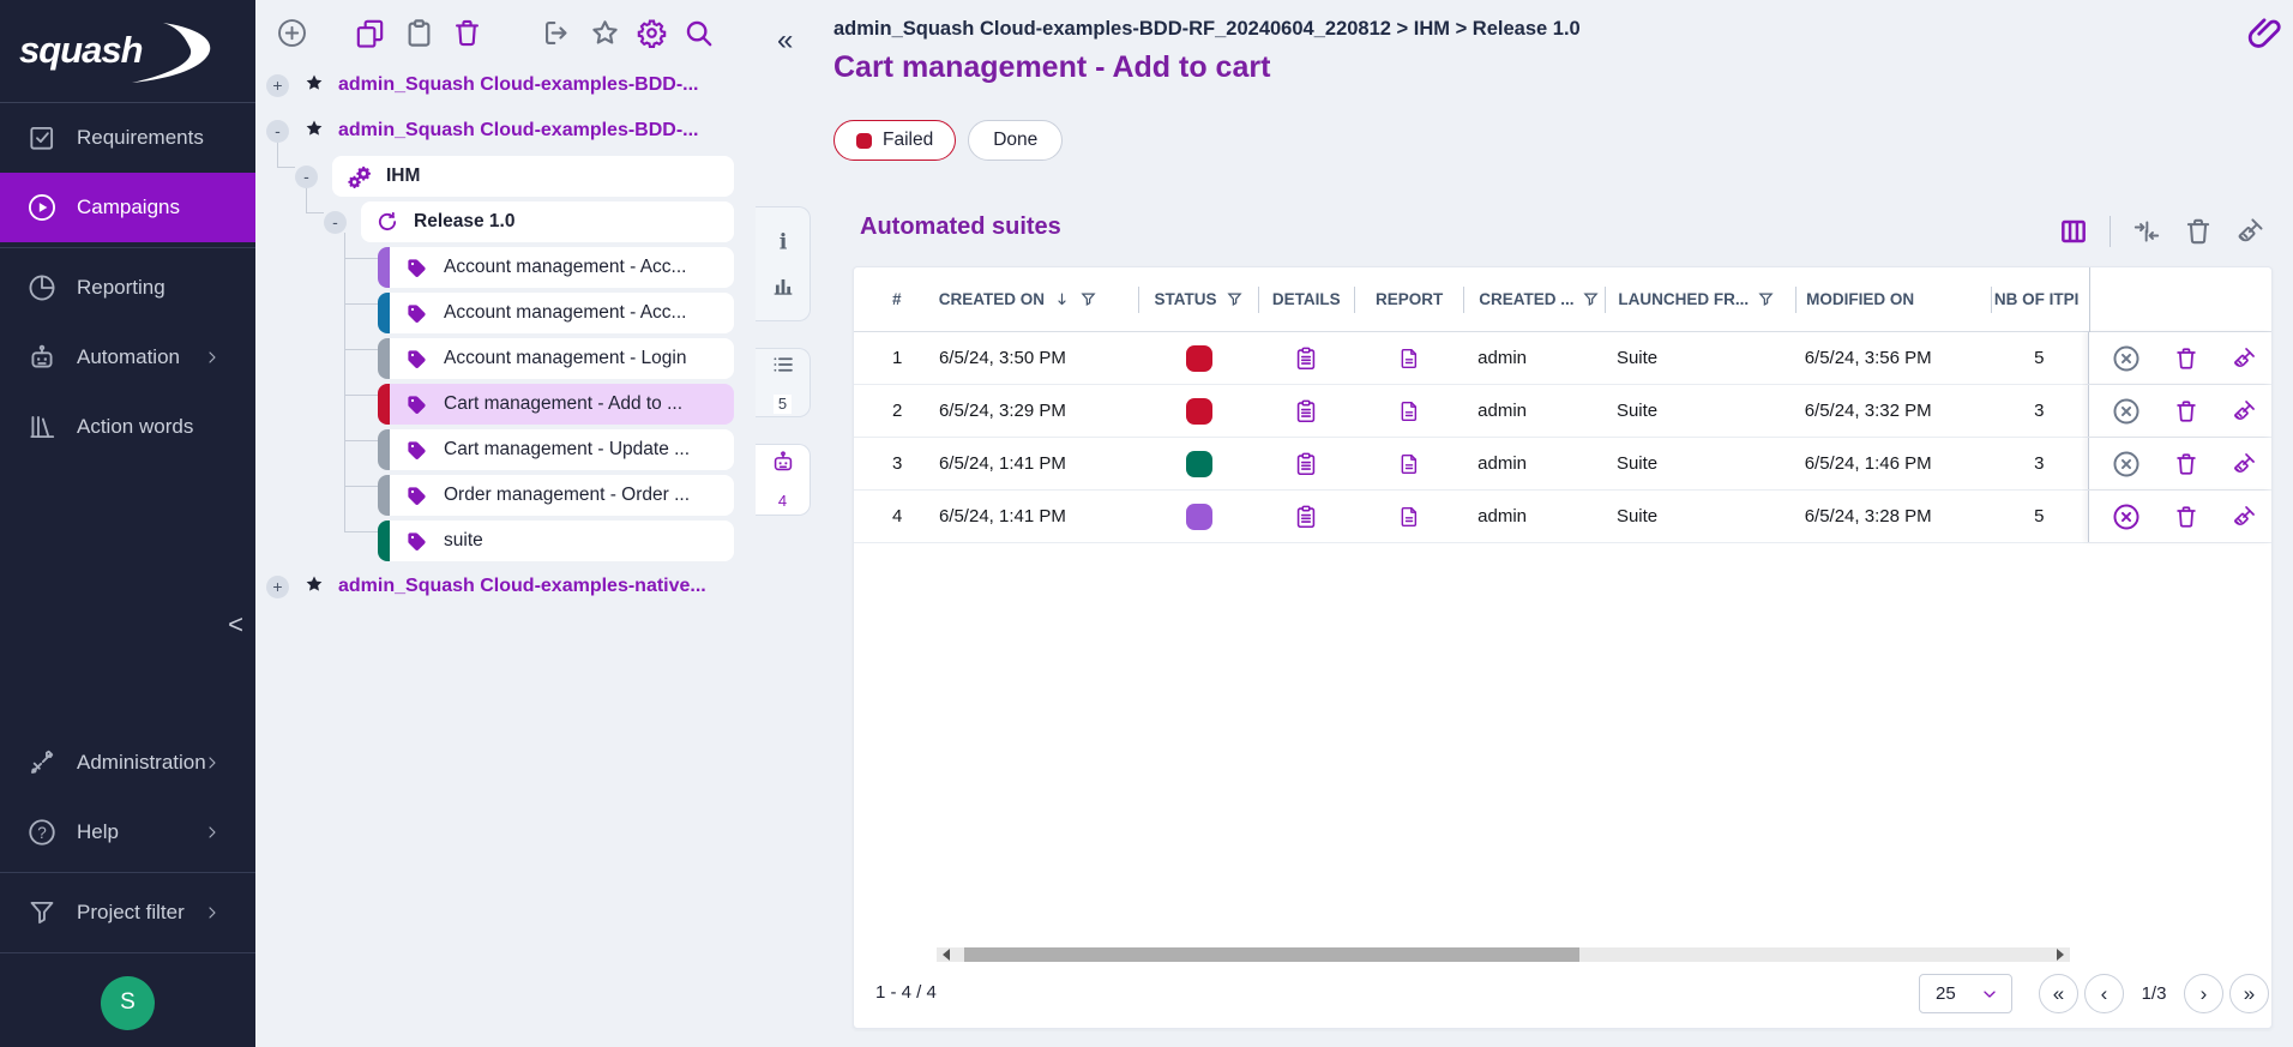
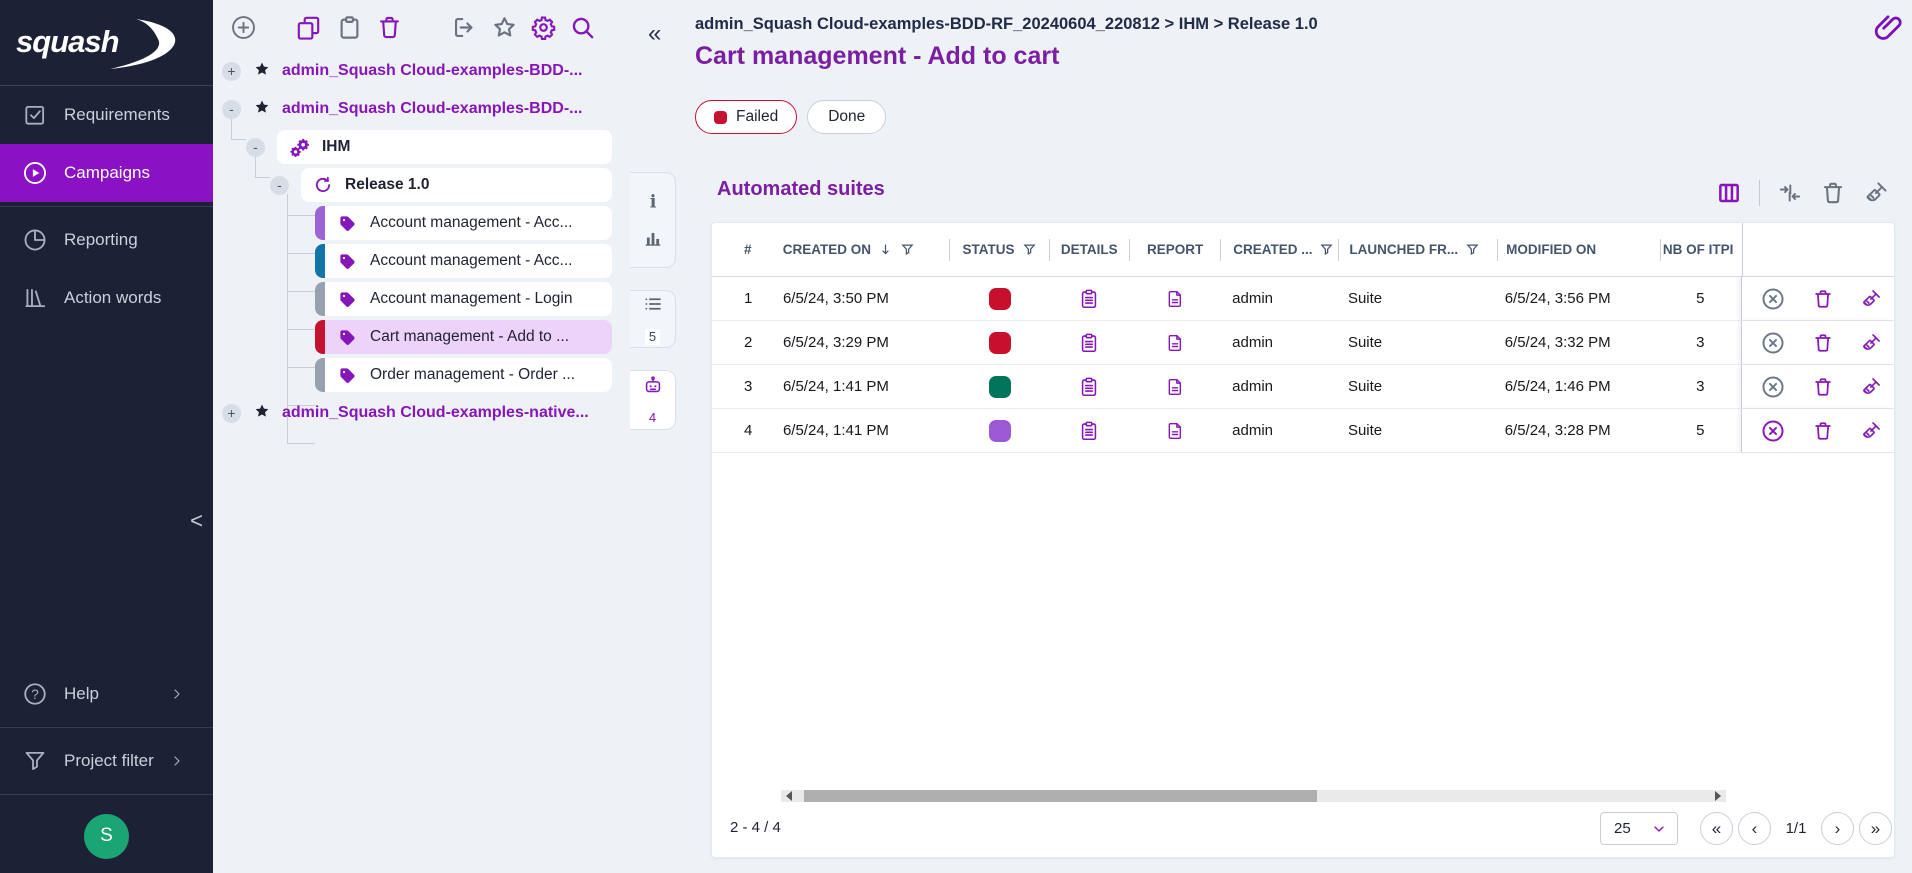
  squash
  Requirements
  Campaigns
  Reporting
- Automation
  Action words
  <
- Administration
  ?
  Help
  Project filter
  S
  +
  admin_Squash Cloud-examples-BDD-...
  -
  admin_Squash Cloud-examples-BDD-...
  -
  IHM
  -
  Release 1.0
  Account management - Acc...
  Account management - Acc...
  Account management - Login
  Cart management - Add to ...
- Cart management - Update ...
  Order management - Order ...
- suite
  +
  admin_Squash Cloud-examples-native...
  i
  5
  4
  «
  admin_Squash Cloud-examples-BDD-RF_20240604_220812 > IHM > Release 1.0
  Cart management - Add to cart
  Failed
  Done
  Automated suites
  #
  CREATED ON
  STATUS
  DETAILS
  REPORT
  CREATED ...
  LAUNCHED FR...
  MODIFIED ON
  NB OF ITPI
  1
  6/5/24, 3:50 PM
  admin
  Suite
  6/5/24, 3:56 PM
  5
  2
  6/5/24, 3:29 PM
  admin
  Suite
  6/5/24, 3:32 PM
  3
  3
  6/5/24, 1:41 PM
  admin
  Suite
  6/5/24, 1:46 PM
  3
  4
  6/5/24, 1:41 PM
  admin
  Suite
  6/5/24, 3:28 PM
  5
- 1 - 4 / 4
+ 2 - 4 / 4
  25
  «
  ‹
- 1/3
+ 1/1
  ›
  »
